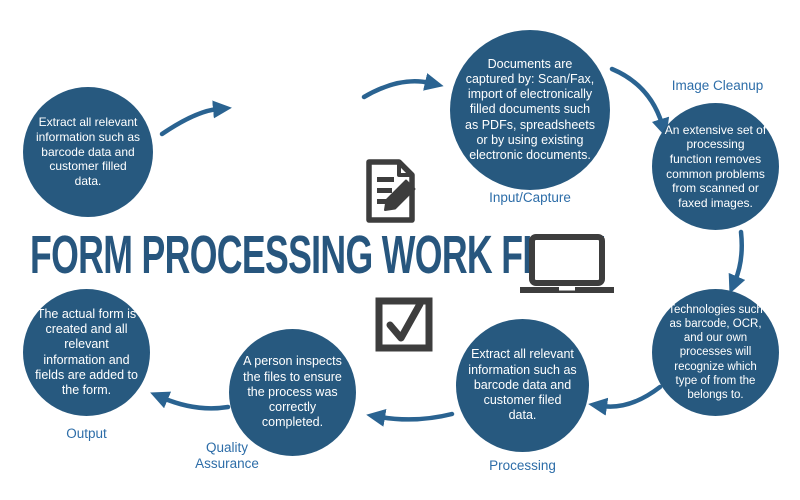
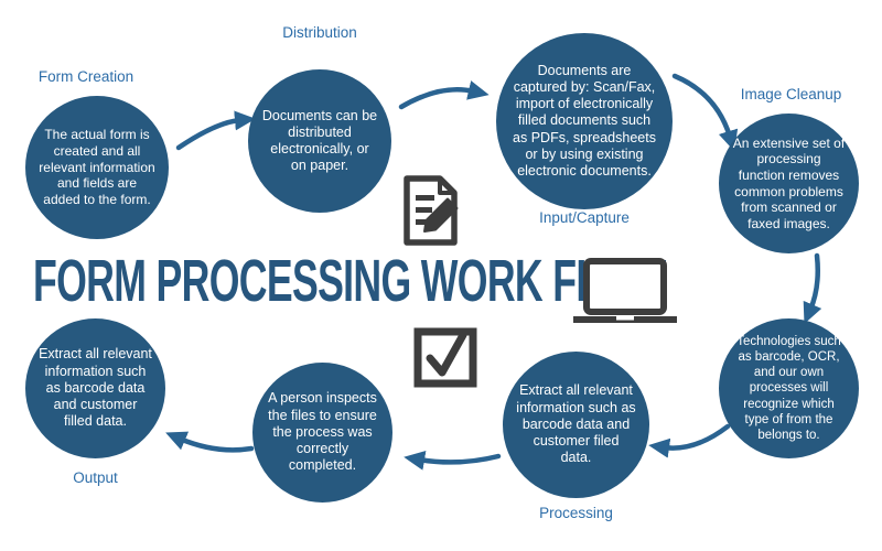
+ Form Creation
+ Distribution
  Input/Capture
  Image Cleanup
  Processing
- Quality Assurance
  Output
- Extract all relevant information such as barcode data and customer filled data.
+ The actual form is created and all relevant information and fields are added to the form.
+ Documents can be distributed electronically, or on paper.
  Documents are captured by: Scan/Fax, import of electronically filled documents such as PDFs, spreadsheets or by using existing electronic documents.
  An extensive set of processing function removes common problems from scanned or faxed images.
  Technologies such as barcode, OCR, and our own processes will recognize which type of from the belongs to.
  Extract all relevant information such as barcode data and customer filed data.
  A person inspects the files to ensure the process was correctly completed.
- The actual form is created and all relevant information and fields are added to the form.
+ Extract all relevant information such as barcode data and customer filled data.
  FORM PROCESSING WORK F
